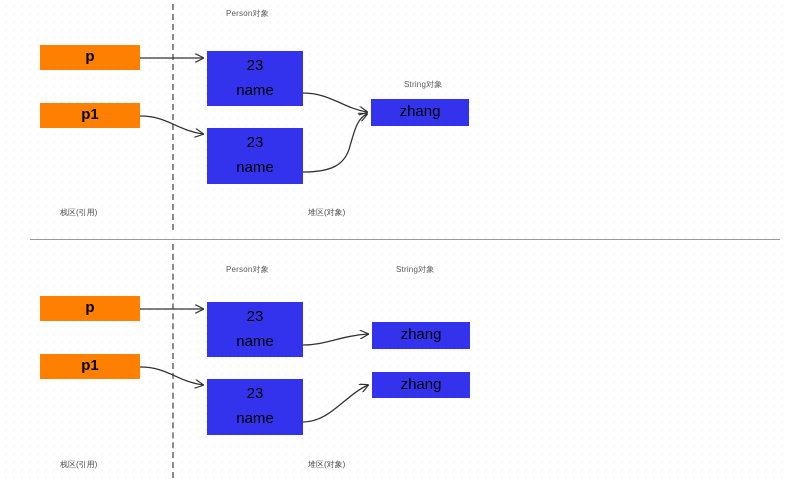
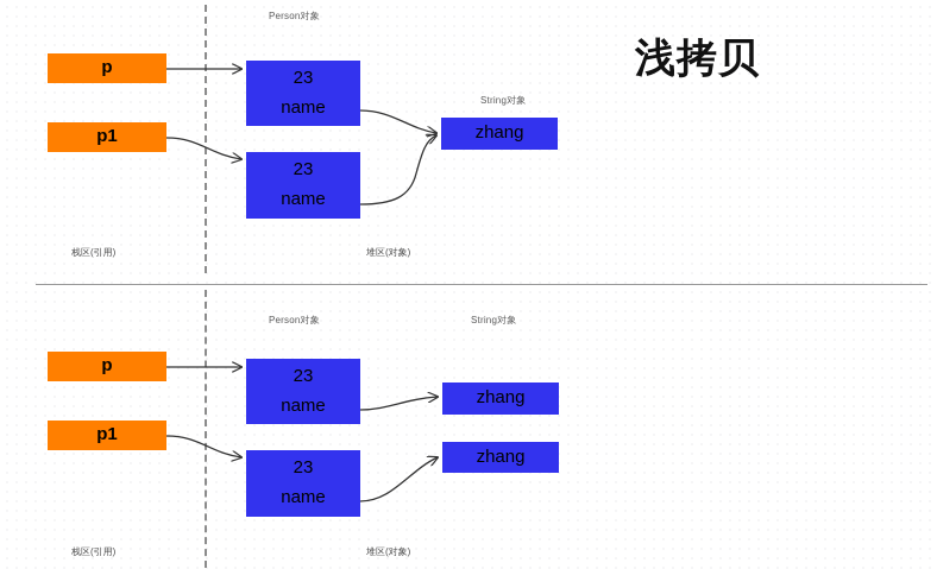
  Person对象
  String对象
  p
  p1
  23
  name
  23
  name
  zhang
  栈区(引用)
  堆区(对象)
+ 浅拷贝
  Person对象
  String对象
  p
  p1
  23
  name
  23
  name
  zhang
  zhang
  栈区(引用)
  堆区(对象)
